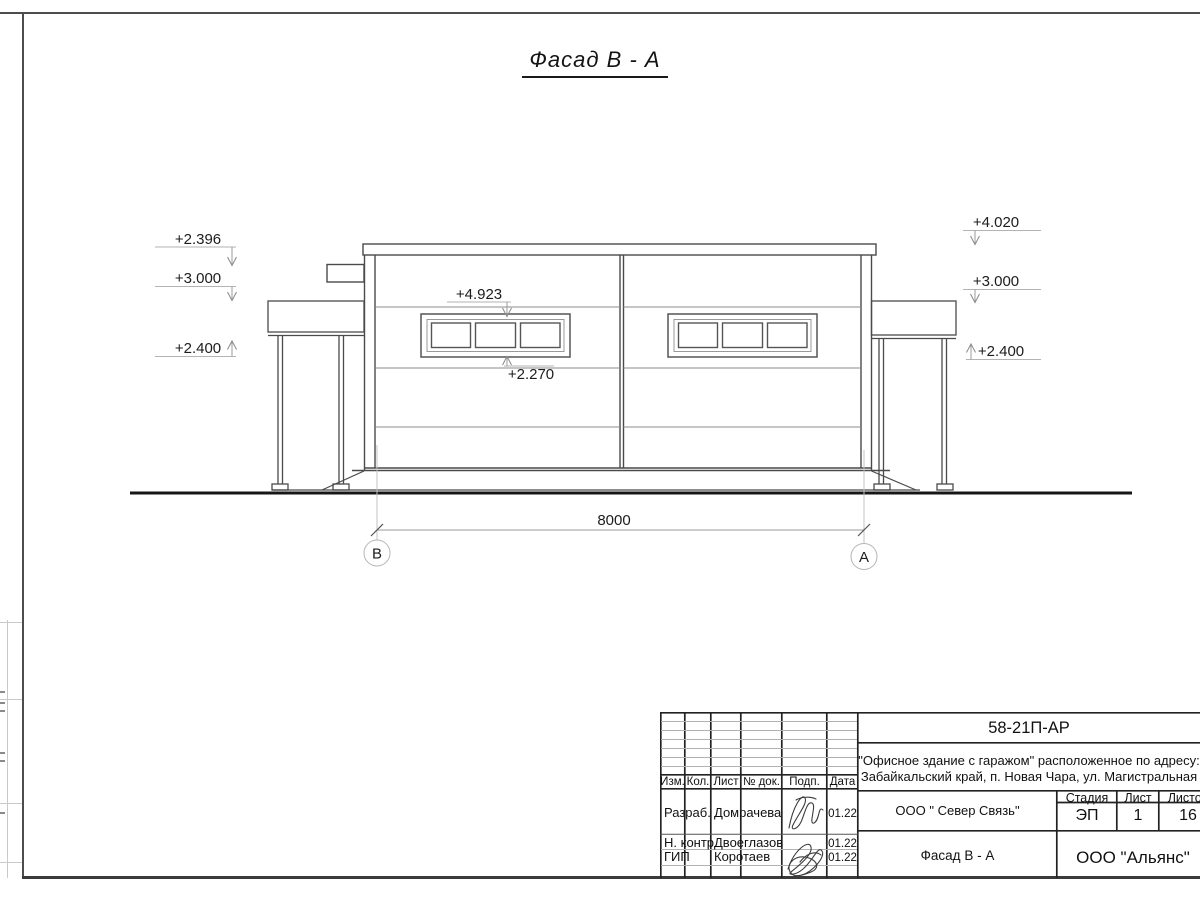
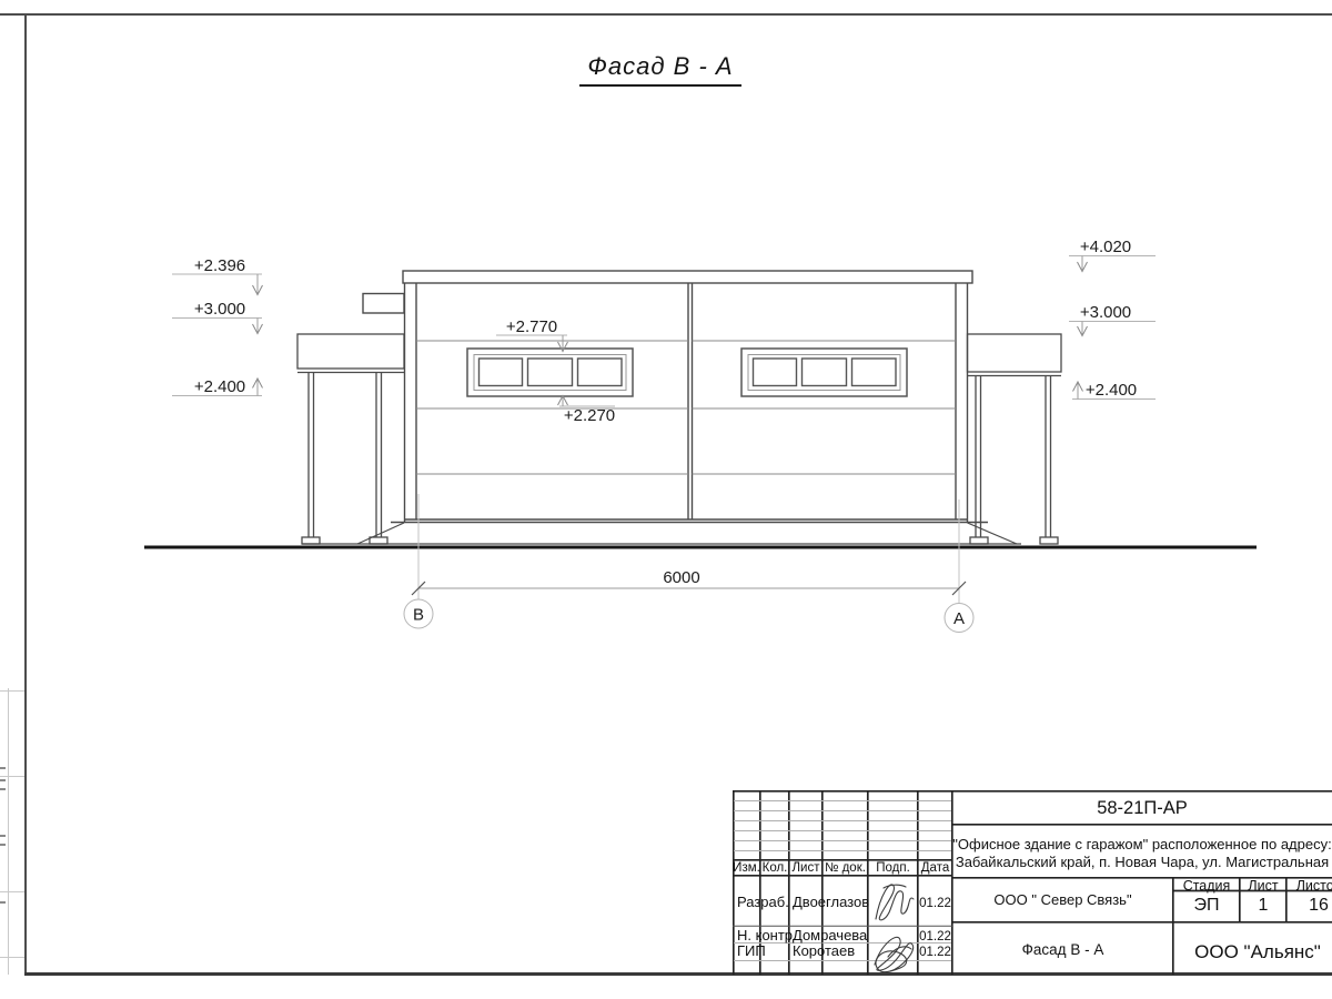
  Фасад В - А
  +2.396
  +3.000
  +2.400
  +4.020
  +3.000
  +2.400
- +4.923
+ +2.770
  +2.270
- 8000
+ 6000
  В
  А
  Изм.
  Кол.
  Лист
  № док.
  Подп.
  Дата
  Разраб.
- Домрачева
+ Двоеглазов
  01.22
  Н. контр.
- Двоеглазов
+ Домрачева
  01.22
  ГИП
  Коротаев
  01.22
  58-21П-АР
  "Офисное здание с гаражом" расположенное по адресу:
  Забайкальский край, п. Новая Чара, ул. Магистральная
  ООО " Север Связь"
  Стадия
  Лист
  Листо
  ЭП
  1
  16
  Фасад В - А
  ООО "Альянс"
